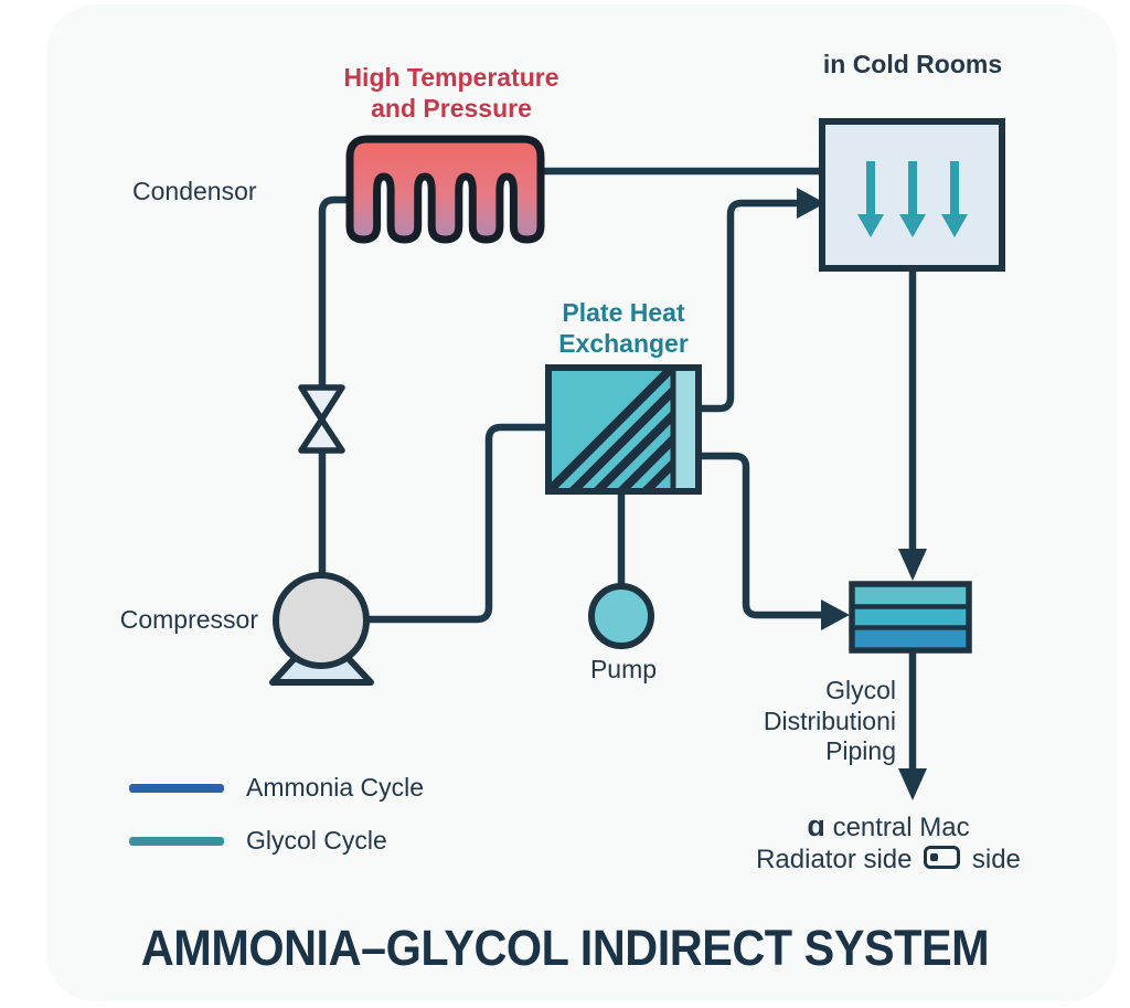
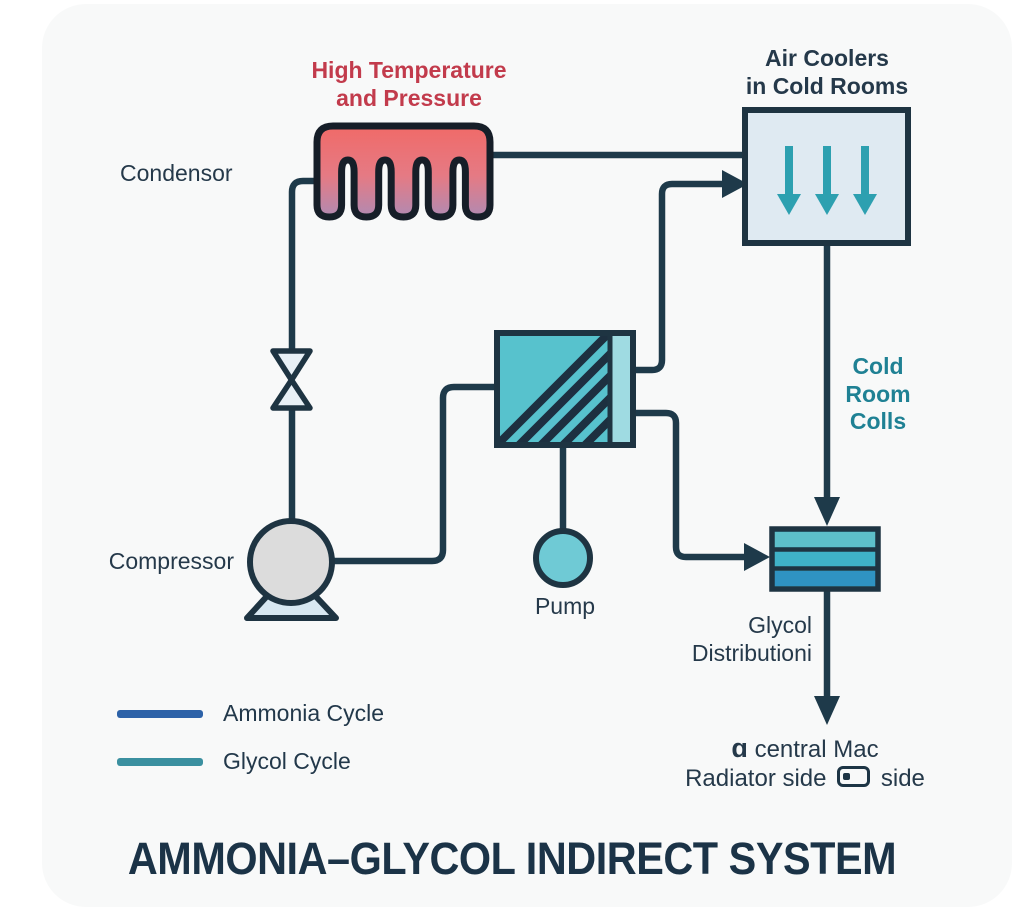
  Condensor
  High Temperature
  and Pressure
+ Air Coolers
  in Cold Rooms
- Plate Heat
- Exchanger
  Compressor
  Pump
+ Cold
+ Room
+ Colls
  Glycol
  Distributioni
- Piping
  ɑ central Mac
  Radiator side side
  Ammonia Cycle
  Glycol Cycle
  AMMONIA–GLYCOL INDIRECT SYSTEM
